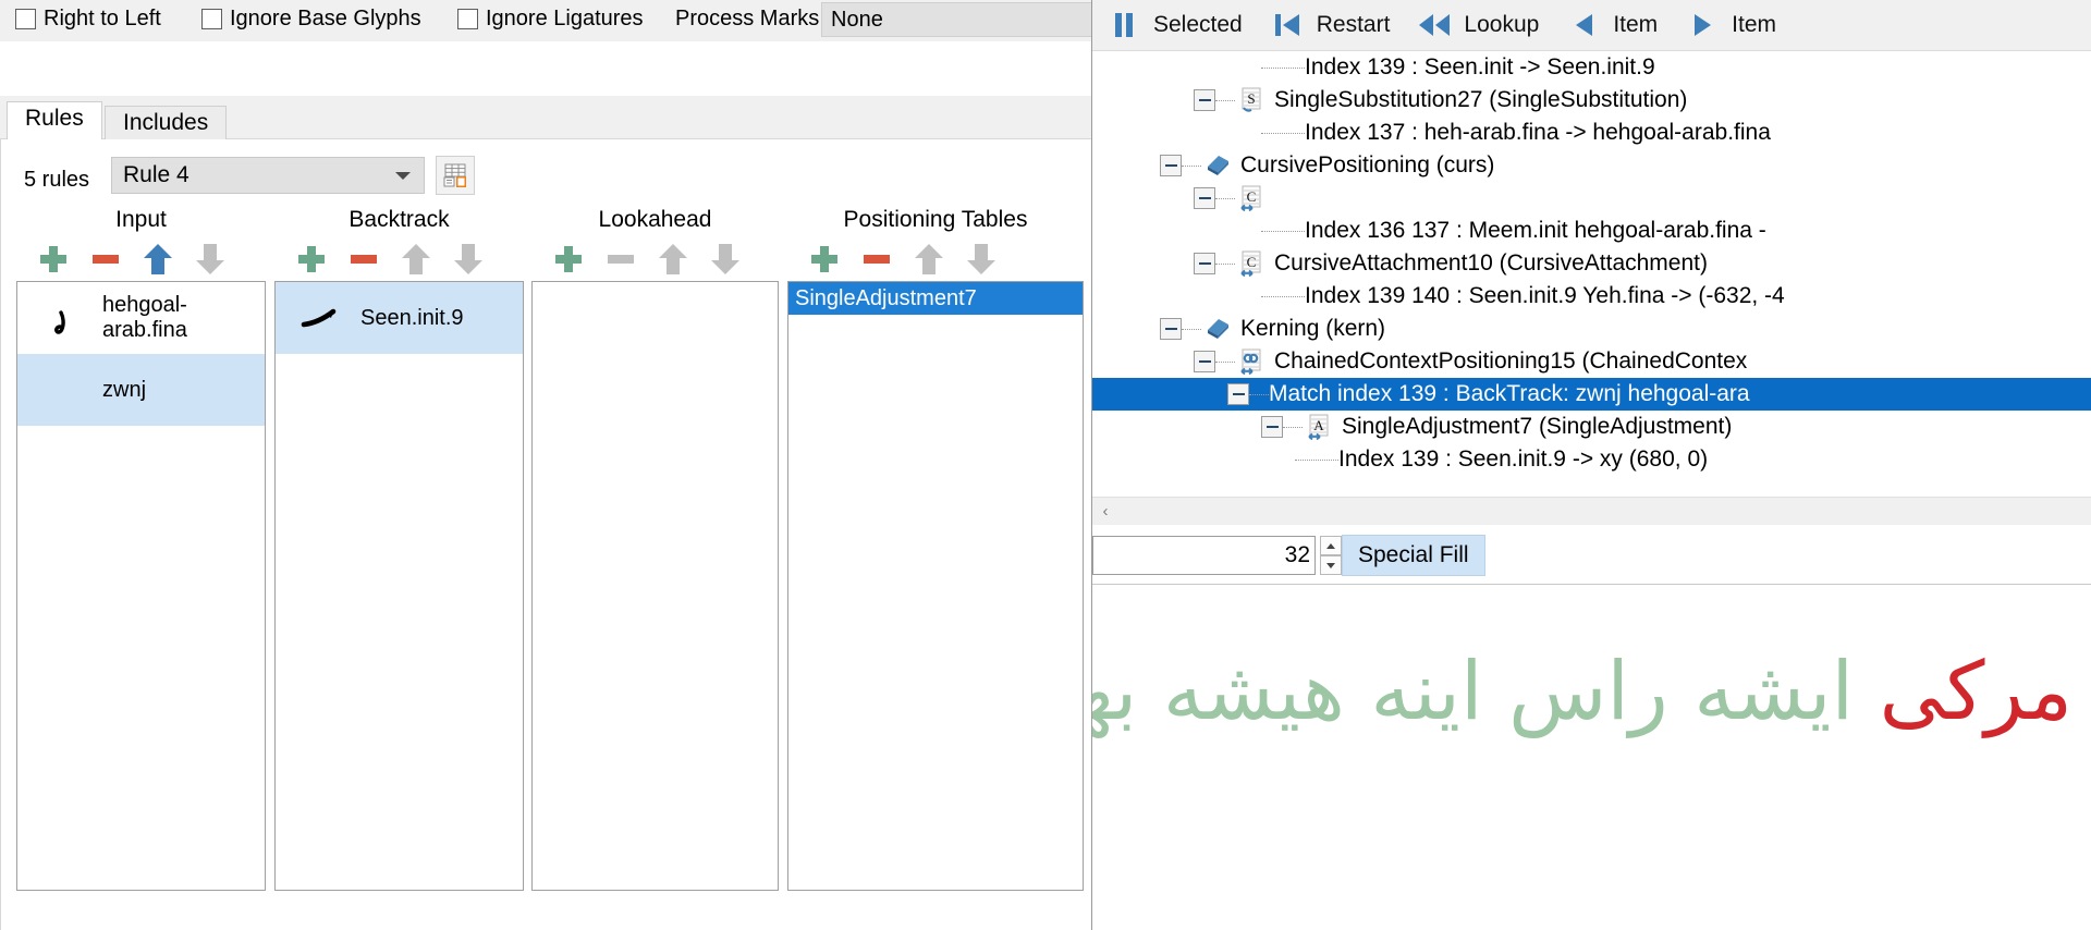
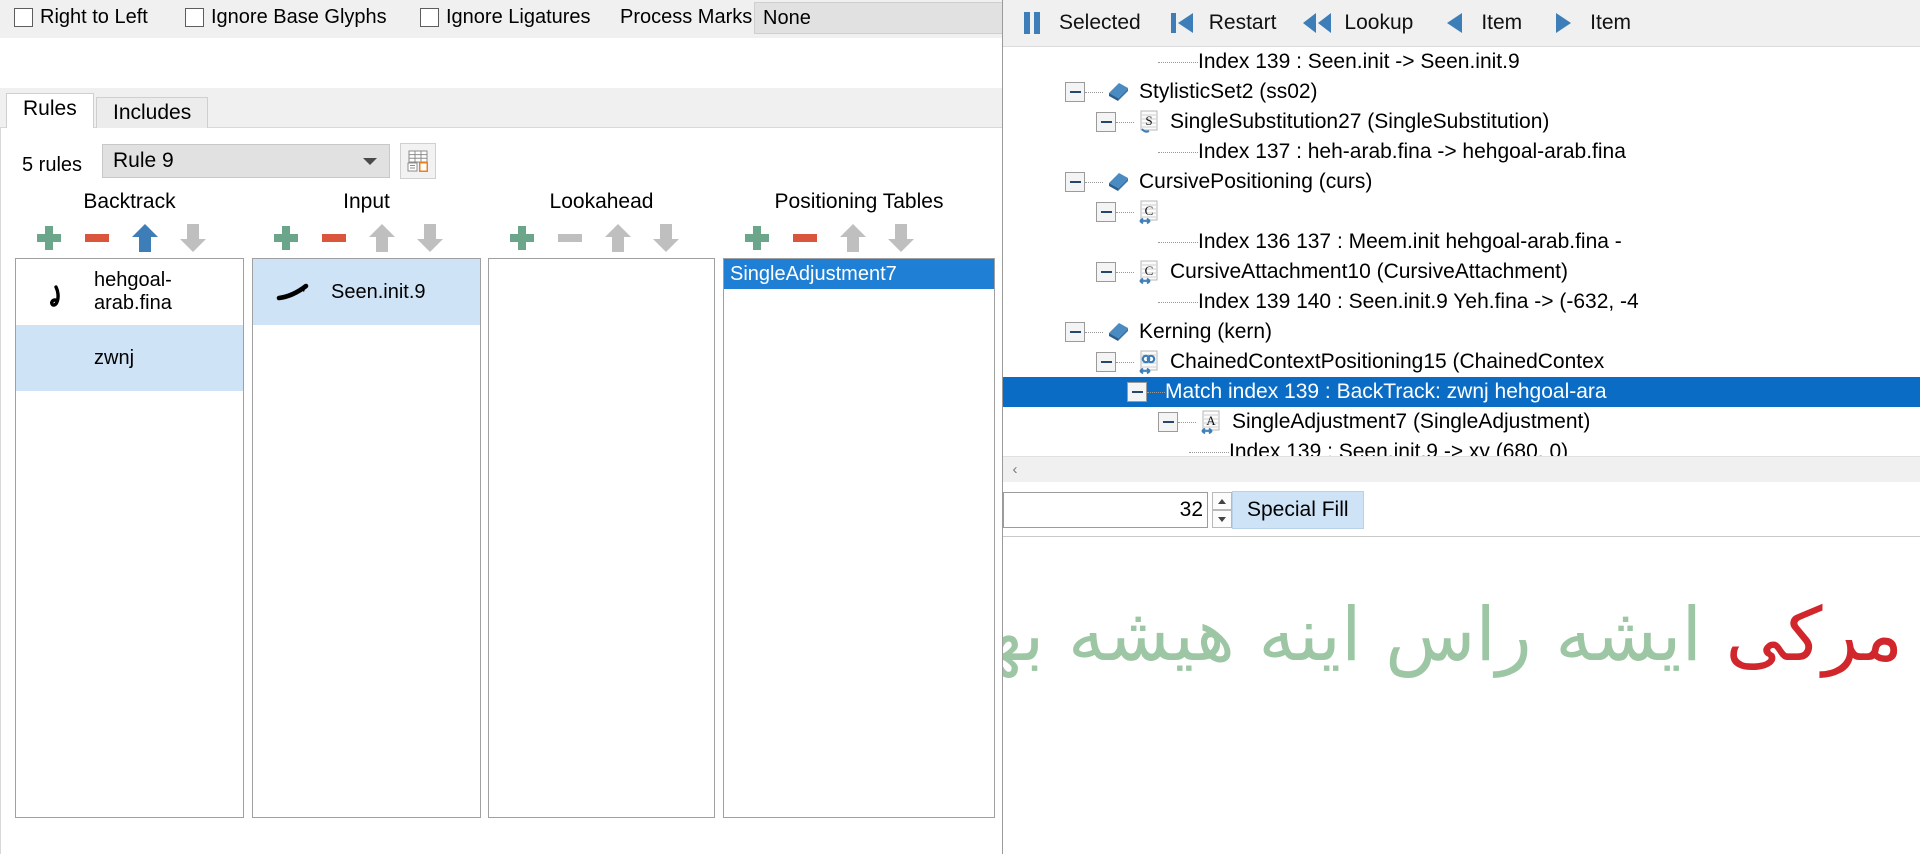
  Right to Left
  Ignore Base Glyphs
  Ignore Ligatures
  Process Marks
  None
  Rules
  Includes
  5 rules
- Rule 4
+ Rule 9
- Input
+ Backtrack
  hehgoal-arab.fina
  zwnj
- Backtrack
+ Input
  Seen.init.9
  Lookahead
  Positioning Tables
  SingleAdjustment7
  Selected
  Restart
  Lookup
  Item
  Item
  Index 139 : Seen.init -> Seen.init.9
+ StylisticSet2 (ss02)
  S
  SingleSubstitution27 (SingleSubstitution)
  Index 137 : heh-arab.fina -> hehgoal-arab.fina
  CursivePositioning (curs)
  C
  Index 136 137 : Meem.init hehgoal-arab.fina -
  C
  CursiveAttachment10 (CursiveAttachment)
  Index 139 140 : Seen.init.9 Yeh.fina -> (-632, -4
  Kerning (kern)
  ChainedContextPositioning15 (ChainedContex
  Match index 139 : BackTrack: zwnj hehgoal-ara
  A
  SingleAdjustment7 (SingleAdjustment)
  Index 139 : Seen.init.9 -> xy (680, 0)
  ‹
  32
  Special Fill
  مرکی ایشه راس اینه هیشه به
